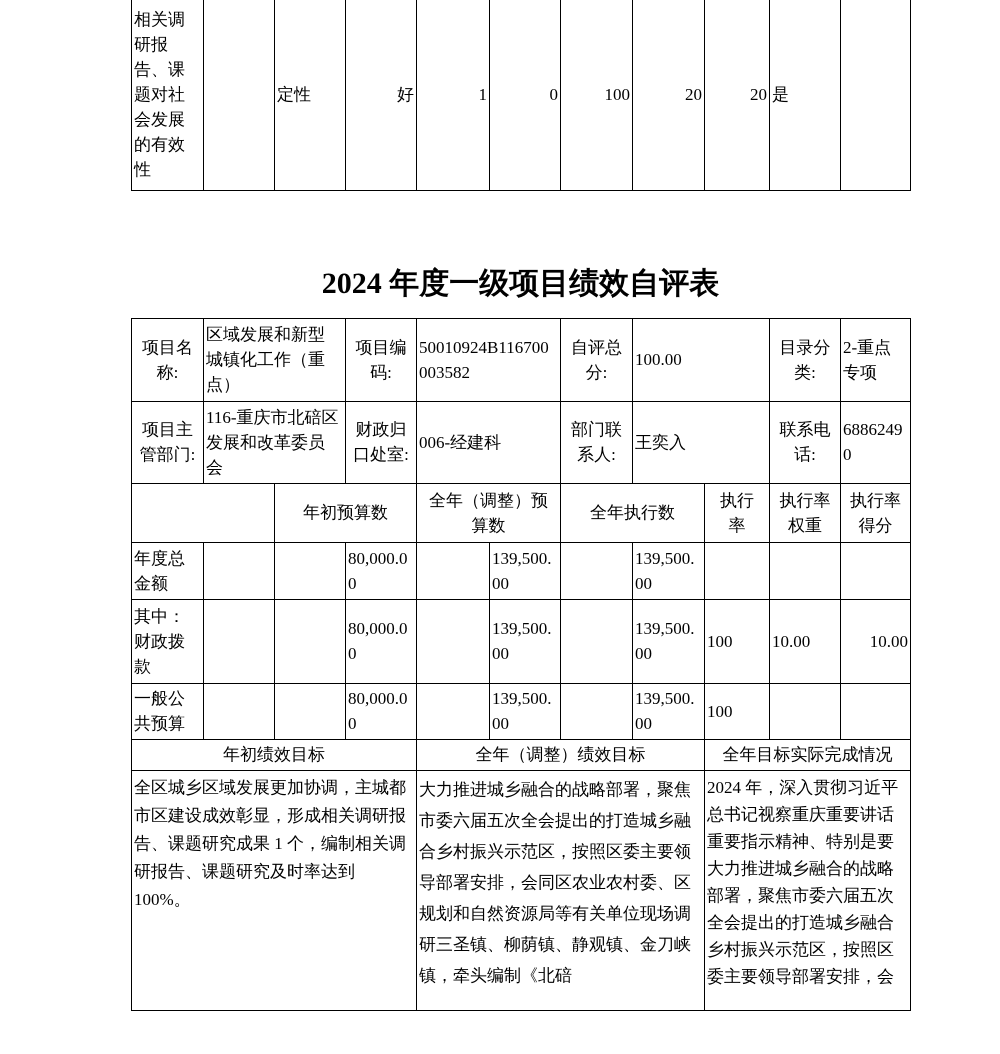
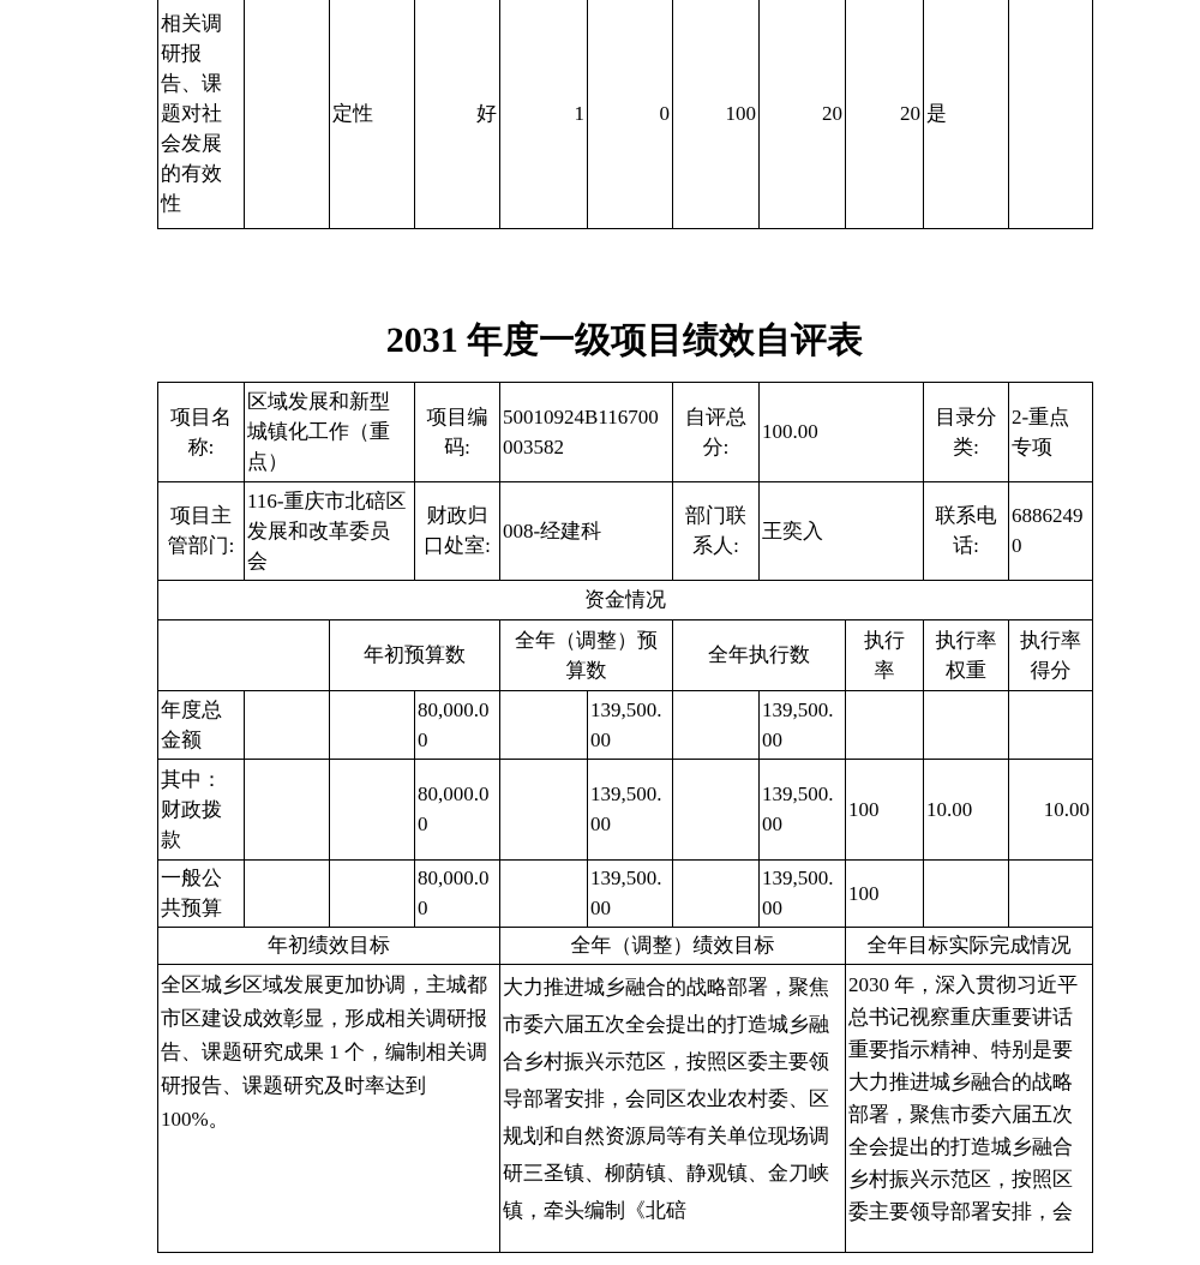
  相关调研报告、课题对社会发展的有效性		定性	好	1	0	100	20	20	是
- 2024 年度一级项目绩效自评表
+ 2031 年度一级项目绩效自评表
  项目名称:	区域发展和新型城镇化工作（重点）	项目编码:	50010924B116700003582	自评总分:	100.00	目录分类:	2-重点专项
- 项目主管部门:	116-重庆市北碚区发展和改革委员会	财政归口处室:	006-经建科	部门联系人:	王奕入	联系电话:	68862490
+ 项目主管部门:	116-重庆市北碚区发展和改革委员会	财政归口处室:	008-经建科	部门联系人:	王奕入	联系电话:	68862490
+ 资金情况
  	年初预算数	全年（调整）预算数	全年执行数	执行率	执行率权重	执行率得分
  年度总金额			80,000.00		139,500.00		139,500.00
  其中：财政拨款			80,000.00		139,500.00		139,500.00	100	10.00	10.00
  一般公共预算			80,000.00		139,500.00		139,500.00	100
  年初绩效目标	全年（调整）绩效目标	全年目标实际完成情况
- 全区城乡区域发展更加协调，主城都市区建设成效彰显，形成相关调研报告、课题研究成果 1 个，编制相关调研报告、课题研究及时率达到 100%。	大力推进城乡融合的战略部署，聚焦市委六届五次全会提出的打造城乡融合乡村振兴示范区，按照区委主要领导部署安排，会同区农业农村委、区规划和自然资源局等有关单位现场调研三圣镇、柳荫镇、静观镇、金刀峡镇，牵头编制《北碚	2024 年，深入贯彻习近平总书记视察重庆重要讲话重要指示精神、特别是要大力推进城乡融合的战略部署，聚焦市委六届五次全会提出的打造城乡融合乡村振兴示范区，按照区委主要领导部署安排，会
+ 全区城乡区域发展更加协调，主城都市区建设成效彰显，形成相关调研报告、课题研究成果 1 个，编制相关调研报告、课题研究及时率达到 100%。	大力推进城乡融合的战略部署，聚焦市委六届五次全会提出的打造城乡融合乡村振兴示范区，按照区委主要领导部署安排，会同区农业农村委、区规划和自然资源局等有关单位现场调研三圣镇、柳荫镇、静观镇、金刀峡镇，牵头编制《北碚	2030 年，深入贯彻习近平总书记视察重庆重要讲话重要指示精神、特别是要大力推进城乡融合的战略部署，聚焦市委六届五次全会提出的打造城乡融合乡村振兴示范区，按照区委主要领导部署安排，会
